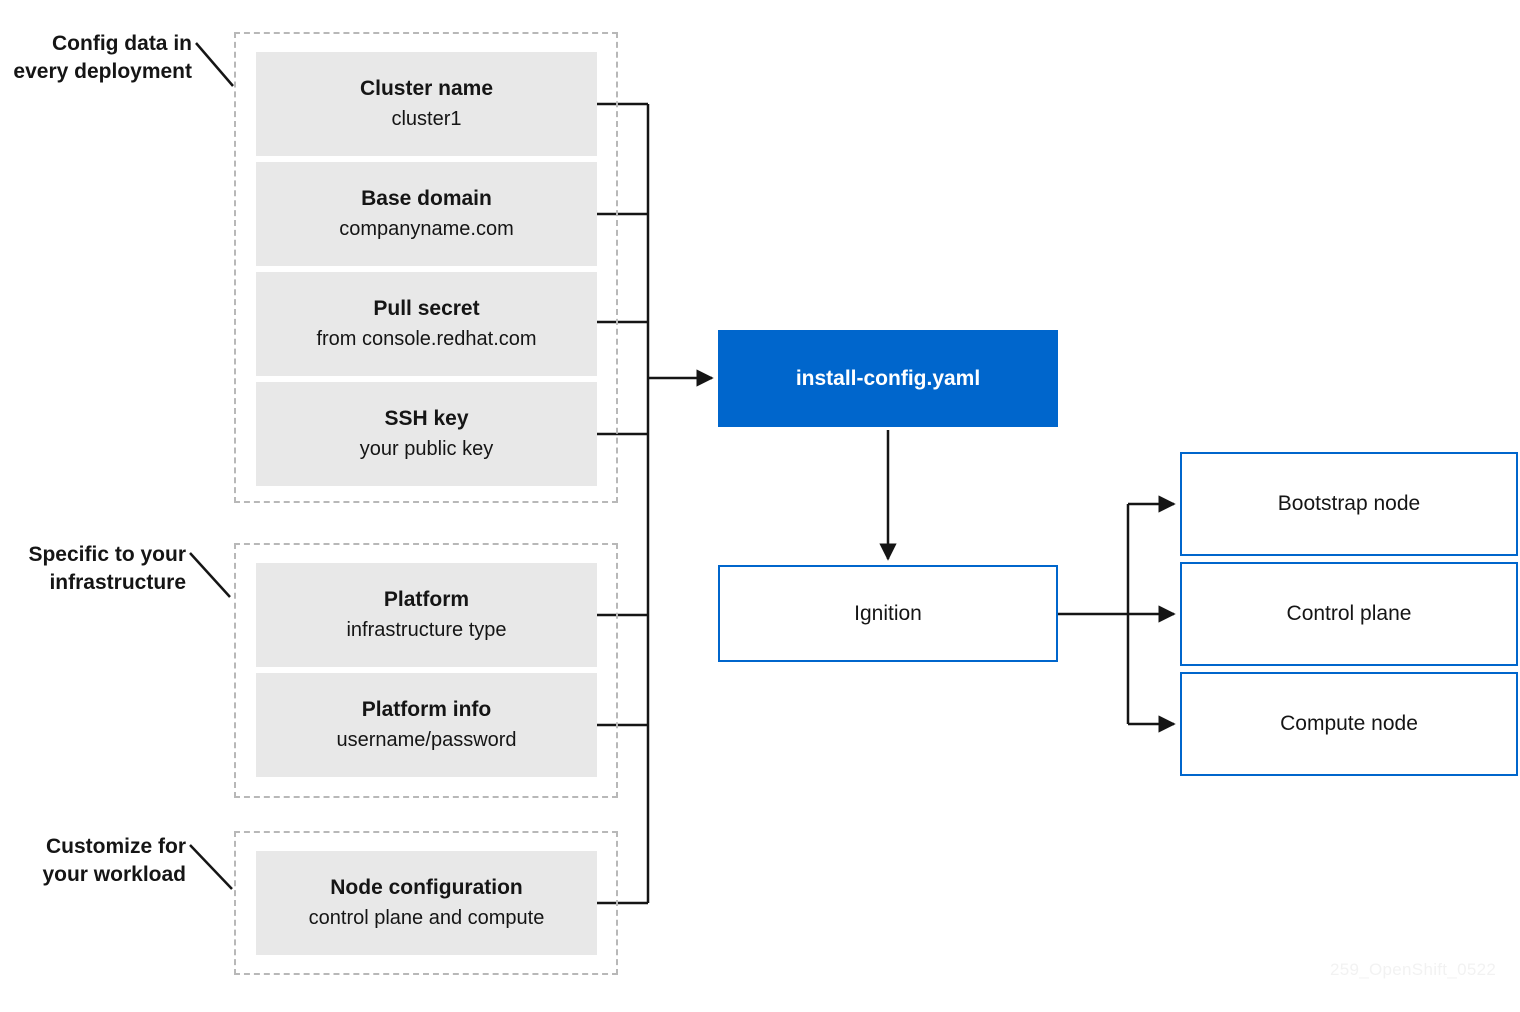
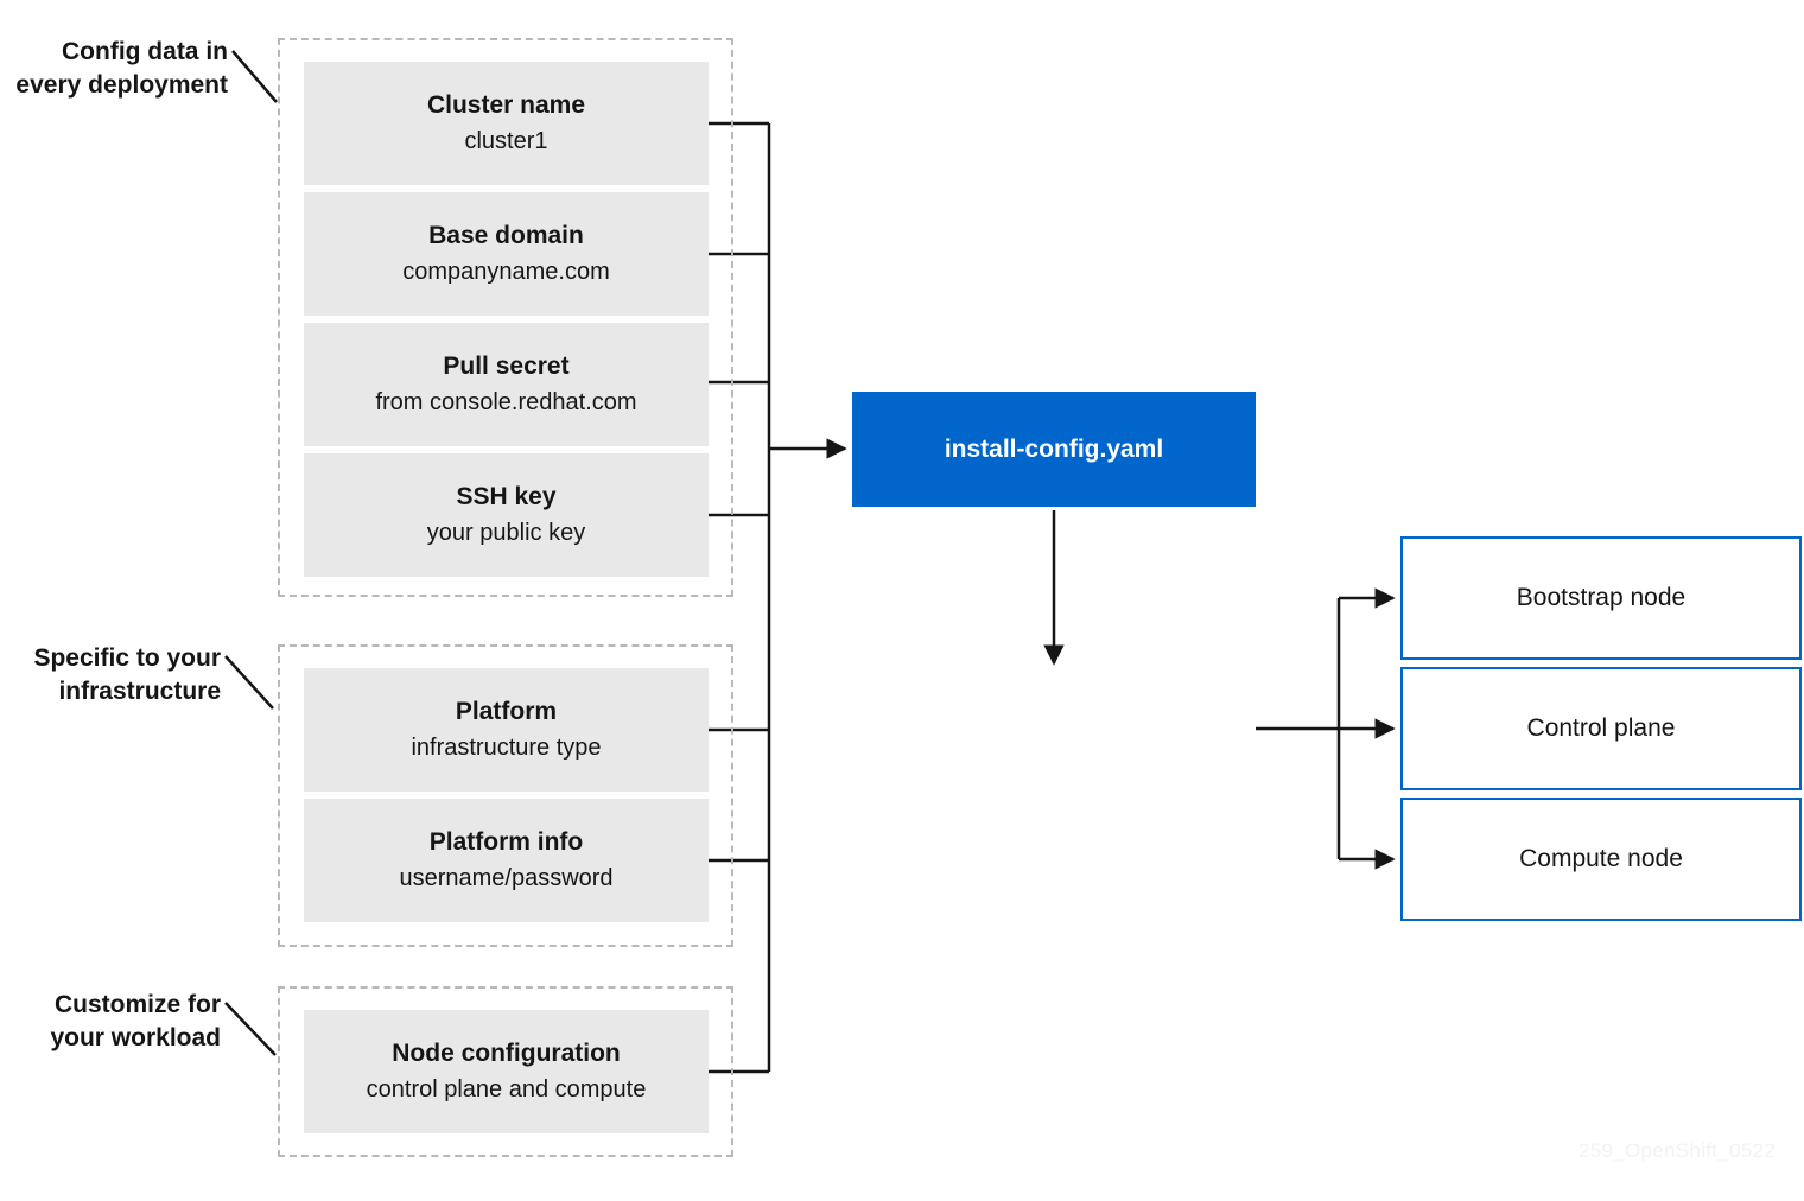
  Config data in
  every deployment
  Cluster name
  cluster1
  Base domain
  companyname.com
  Pull secret
  from console.redhat.com
  SSH key
  your public key
  Specific to your
  infrastructure
  Platform
  infrastructure type
  Platform info
  username/password
  Customize for
  your workload
  Node configuration
  control plane and compute
  install-config.yaml
- Ignition
  Bootstrap node
  Control plane
  Compute node
